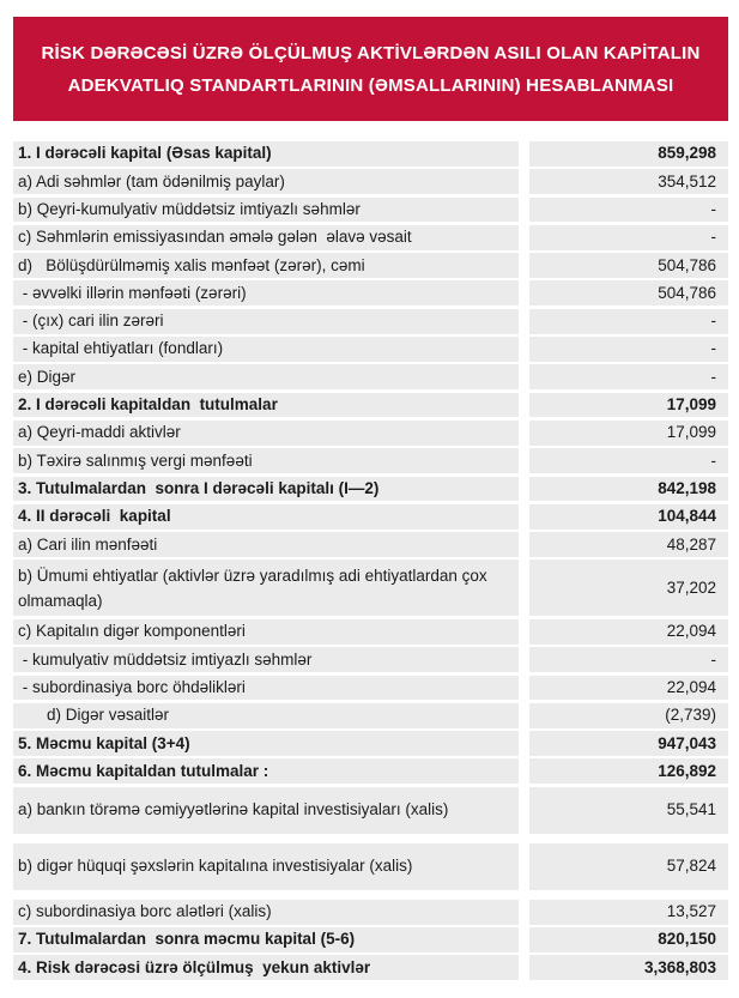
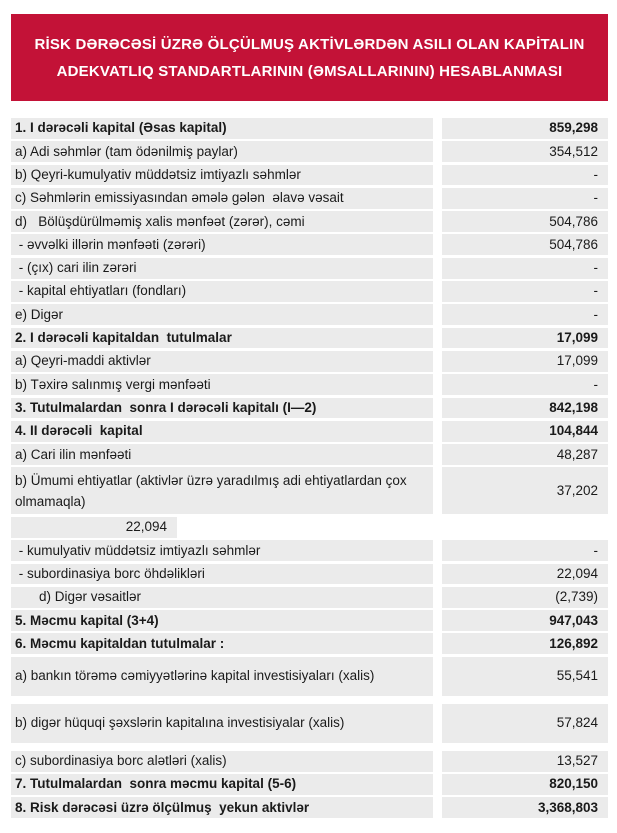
  RİSK DƏRƏCƏSİ ÜZRƏ ÖLÇÜLMUŞ AKTİVLƏRDƏN ASILI OLAN KAPİTALIN ADEKVATLIQ STANDARTLARININ (ƏMSALLARININ) HESABLANMASI
  1. I dərəcəli kapital (Əsas kapital)
  859,298
  a) Adi səhmlər (tam ödənilmiş paylar)
  354,512
  b) Qeyri-kumulyativ müddətsiz imtiyazlı səhmlər
  -
  c) Səhmlərin emissiyasından əmələ gələn əlavə vəsait
  -
  d) Bölüşdürülməmiş xalis mənfəət (zərər), cəmi
  504,786
  - əvvəlki illərin mənfəəti (zərəri)
  504,786
  - (çıx) cari ilin zərəri
  -
  - kapital ehtiyatları (fondları)
  -
  e) Digər
  -
  2. I dərəcəli kapitaldan tutulmalar
  17,099
  a) Qeyri-maddi aktivlər
  17,099
  b) Təxirə salınmış vergi mənfəəti
  -
  3. Tutulmalardan sonra I dərəcəli kapitalı (I—2)
  842,198
  4. II dərəcəli kapital
  104,844
  a) Cari ilin mənfəəti
  48,287
  b) Ümumi ehtiyatlar (aktivlər üzrə yaradılmış adi ehtiyatlardan çox olmamaqla)
  37,202
- c) Kapitalın digər komponentləri
  22,094
  - kumulyativ müddətsiz imtiyazlı səhmlər
  -
  - subordinasiya borc öhdəlikləri
  22,094
  d) Digər vəsaitlər
  (2,739)
  5. Məcmu kapital (3+4)
  947,043
  6. Məcmu kapitaldan tutulmalar :
  126,892
  a) bankın törəmə cəmiyyətlərinə kapital investisiyaları (xalis)
  55,541
  b) digər hüquqi şəxslərin kapitalına investisiyalar (xalis)
  57,824
  c) subordinasiya borc alətləri (xalis)
  13,527
  7. Tutulmalardan sonra məcmu kapital (5-6)
  820,150
- 4. Risk dərəcəsi üzrə ölçülmuş yekun aktivlər
+ 8. Risk dərəcəsi üzrə ölçülmuş yekun aktivlər
  3,368,803
